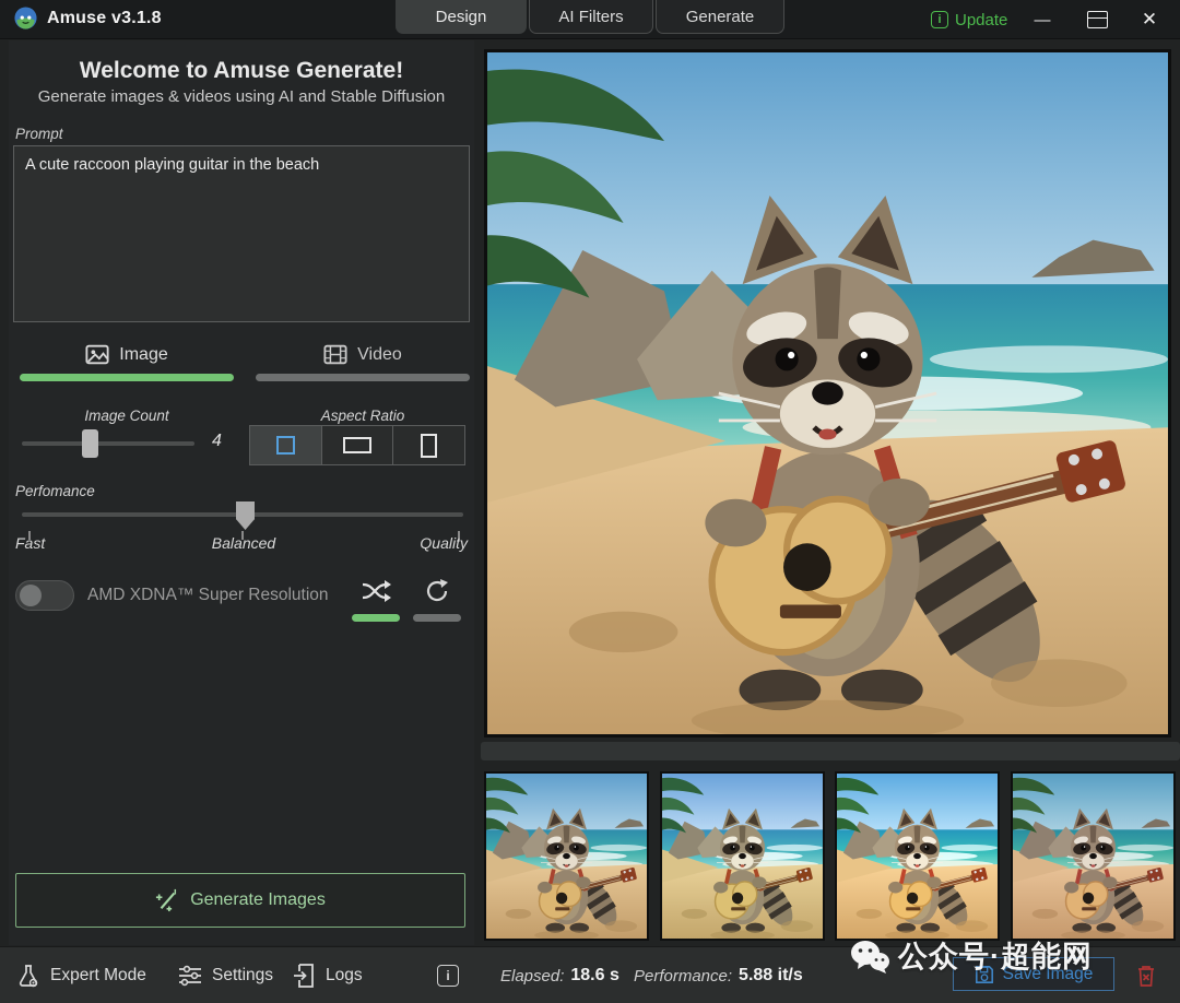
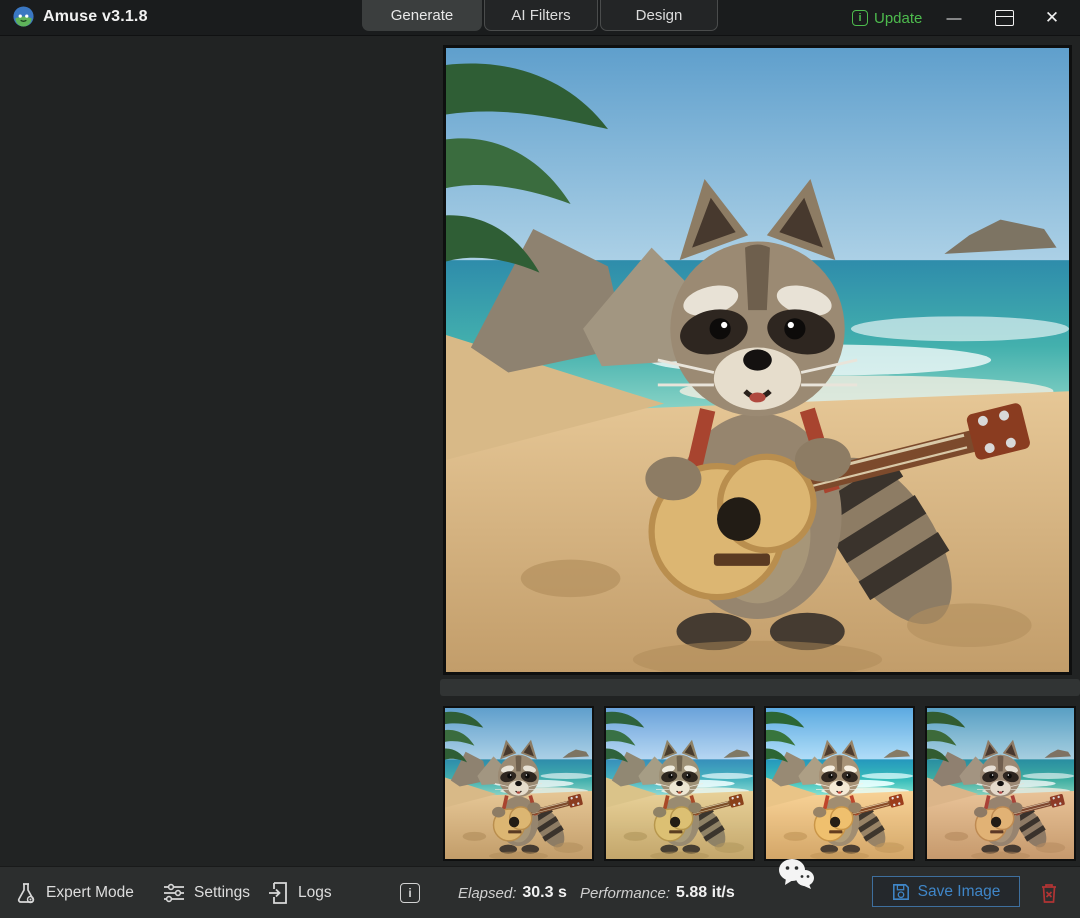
  Amuse v3.1.8
- Design
+ Generate
  AI Filters
- Generate
+ Design
  i
  Update
  —
  ✕
- Welcome to Amuse Generate!
- Generate images & videos using AI and Stable Diffusion
- Prompt
- A cute raccoon playing guitar in the beach
- Image
- Video
- Image Count
- 4
- Aspect Ratio
- Perfomance
- Fast
- Balanced
- Quality
- AMD XDNA™ Super Resolution
- Generate Images
  Expert Mode
  Settings
  Logs
  i
  Elapsed:
- 18.6 s
+ 30.3 s
  Performance:
  5.88 it/s
  Save Image
- 公众号·超能网
